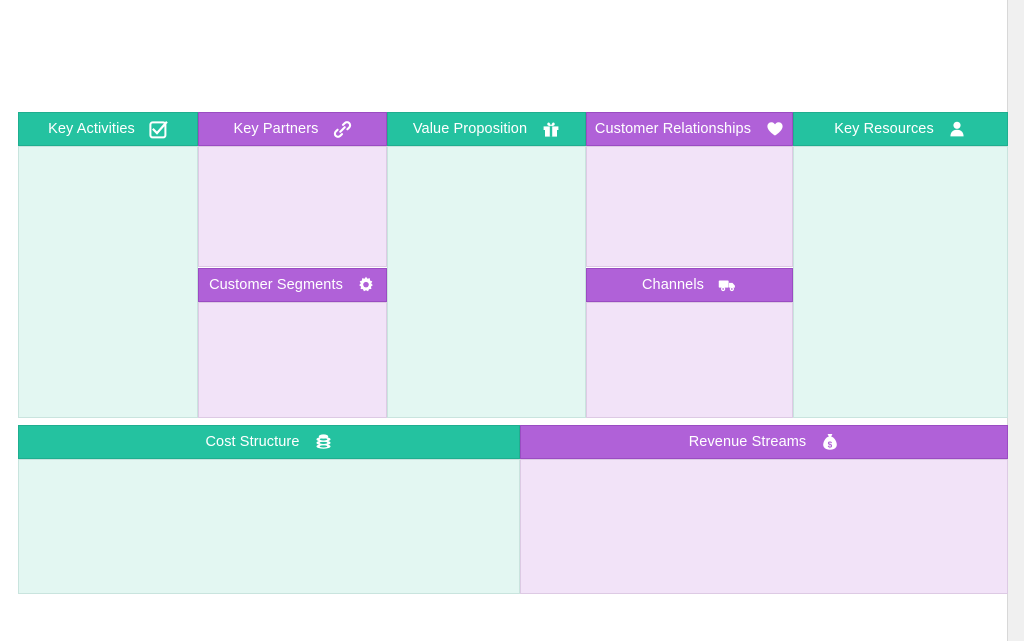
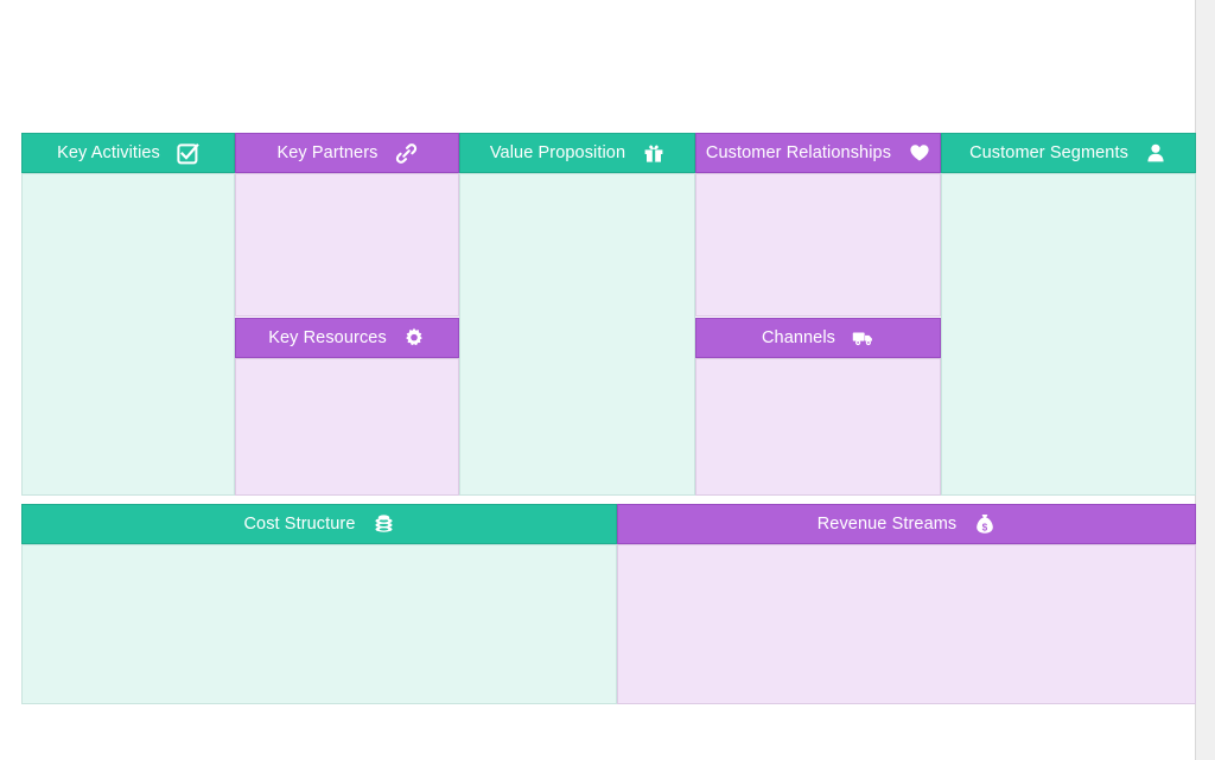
  Key Activities
  Key Partners
- Customer Segments
+ Key Resources
  Value Proposition
  Customer Relationships
  Channels
- Key Resources
+ Customer Segments
  Cost Structure
  Revenue Streams
  $
